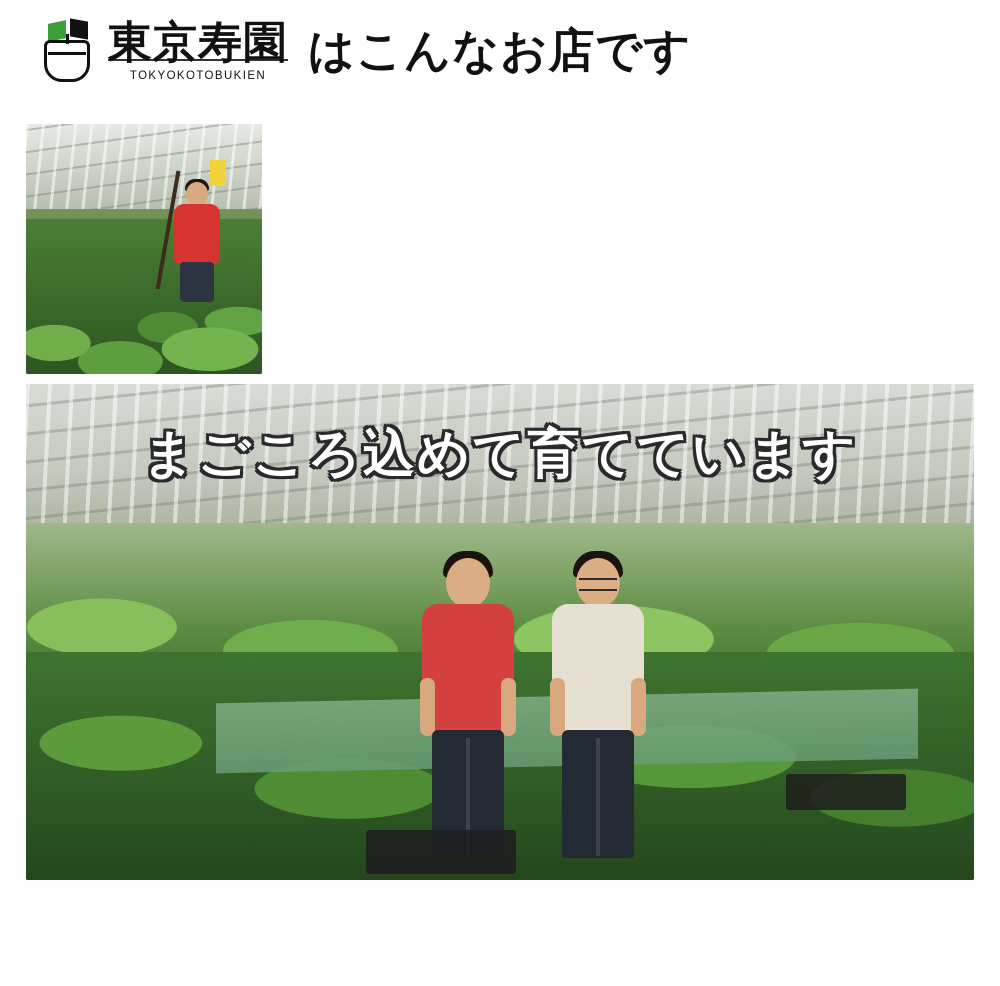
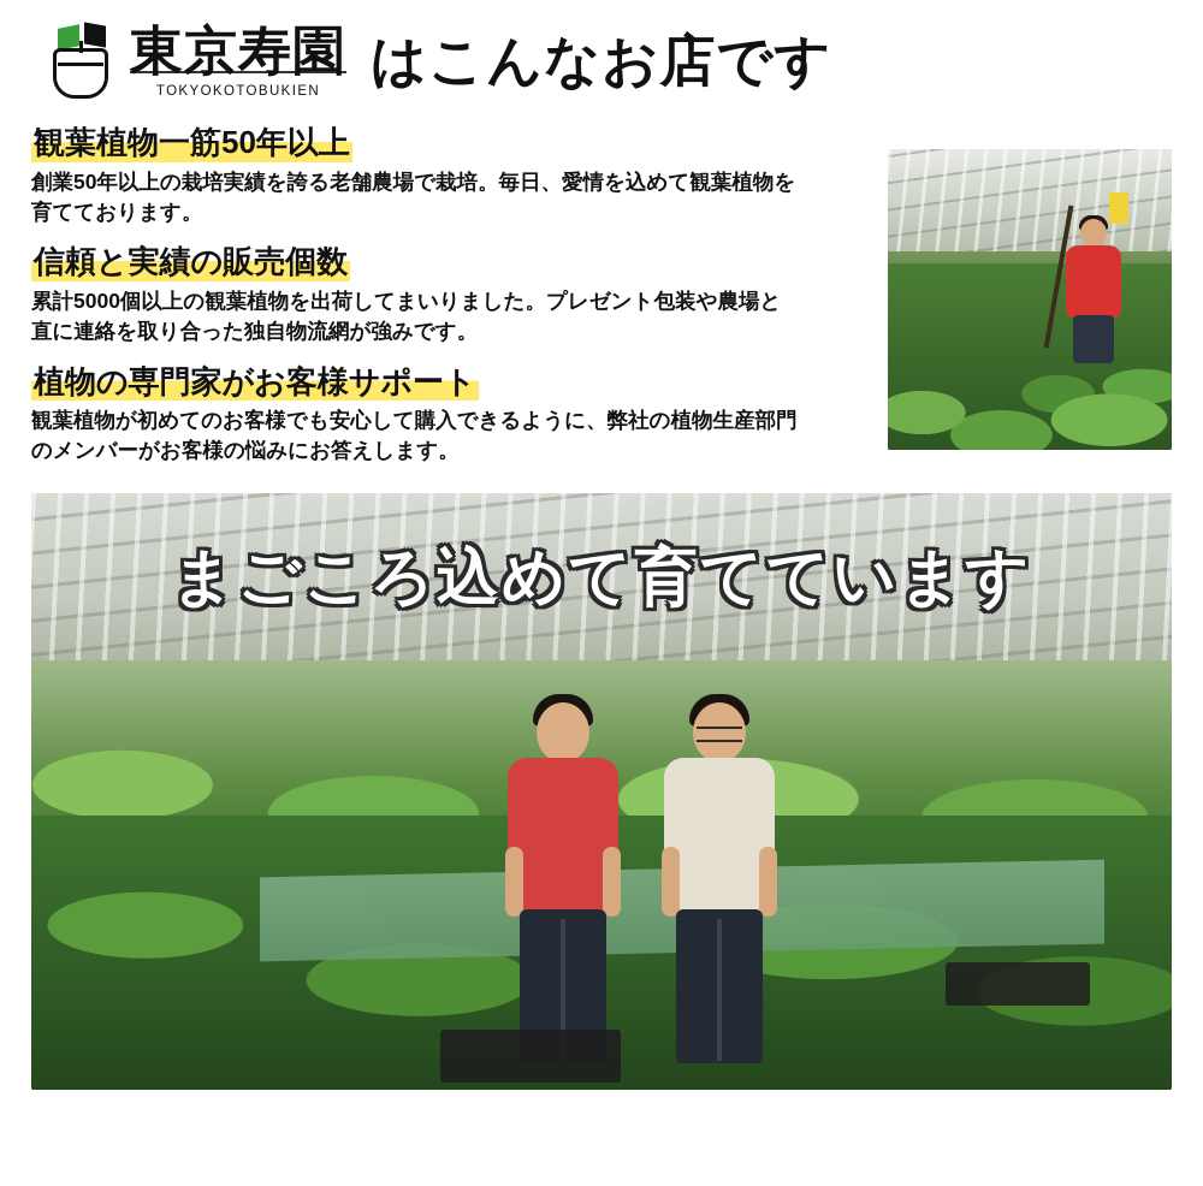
  東京寿園
  TOKYOKOTOBUKIEN
  はこんなお店です
+ 観葉植物一筋50年以上
+ 創業50年以上の栽培実績を誇る老舗農場で栽培。毎日、愛情を込めて観葉植物を育てております。
+ 信頼と実績の販売個数
+ 累計5000個以上の観葉植物を出荷してまいりました。プレゼント包装や農場と直に連絡を取り合った独自物流網が強みです。
+ 植物の専門家がお客様サポート
+ 観葉植物が初めてのお客様でも安心して購入できるように、弊社の植物生産部門のメンバーがお客様の悩みにお答えします。
  まごころ込めて育てています
